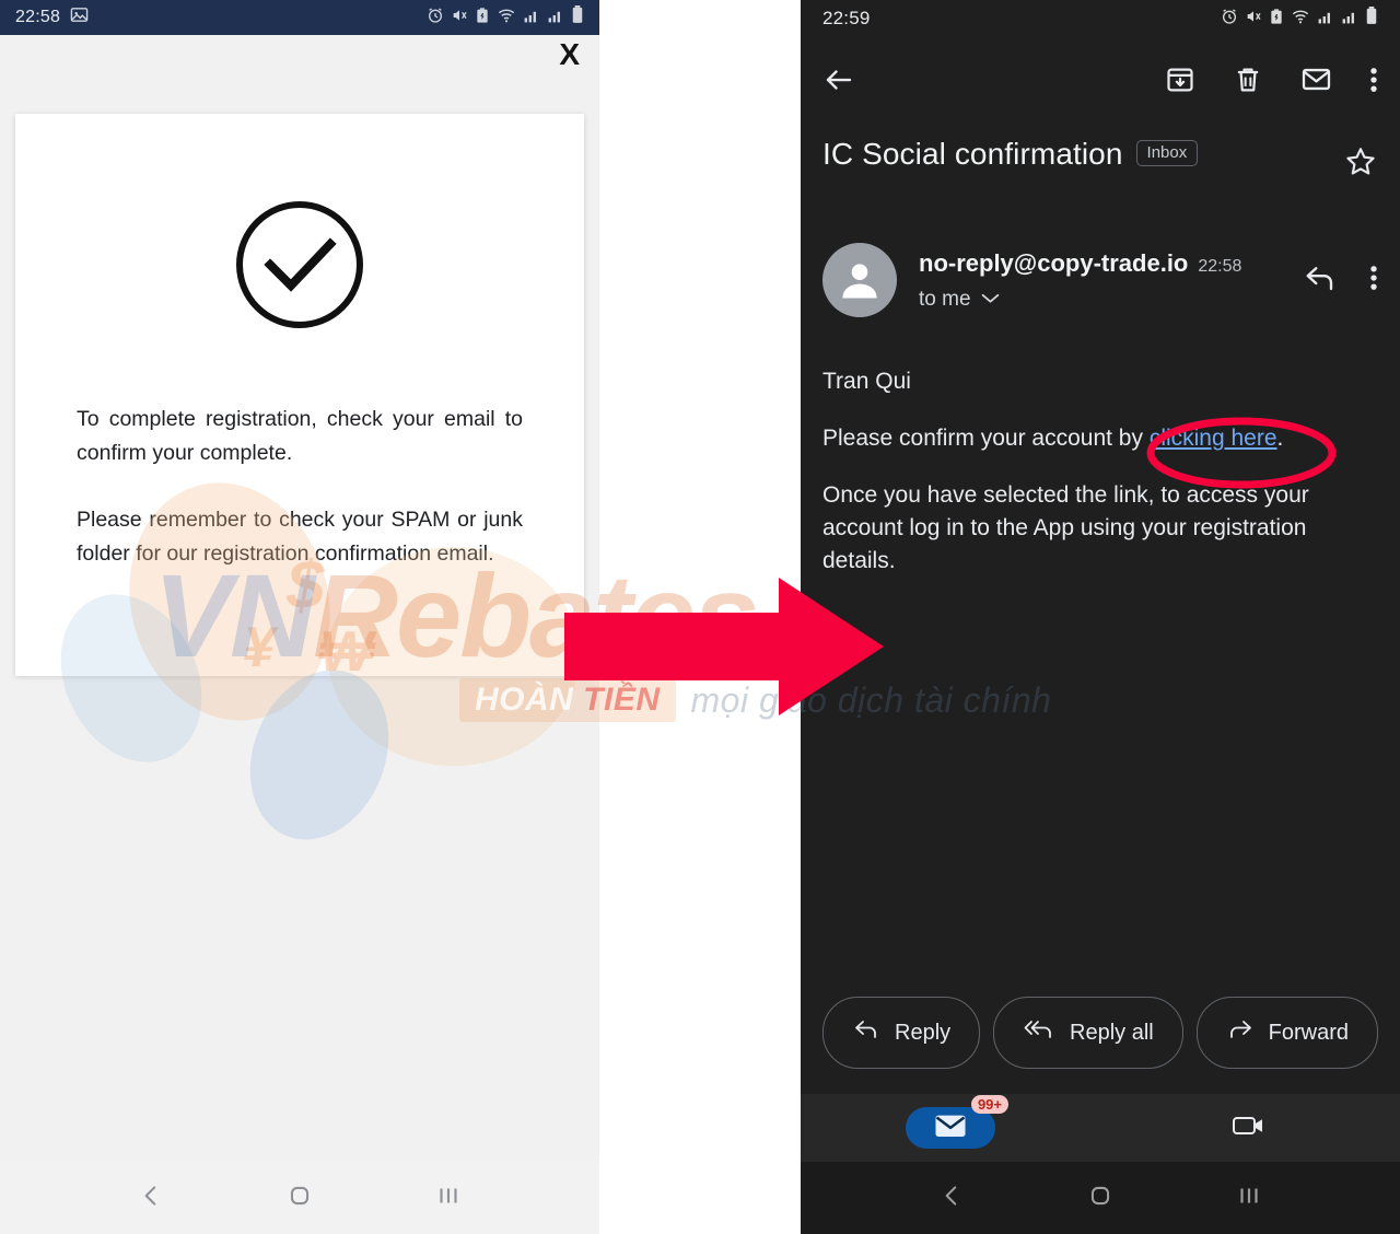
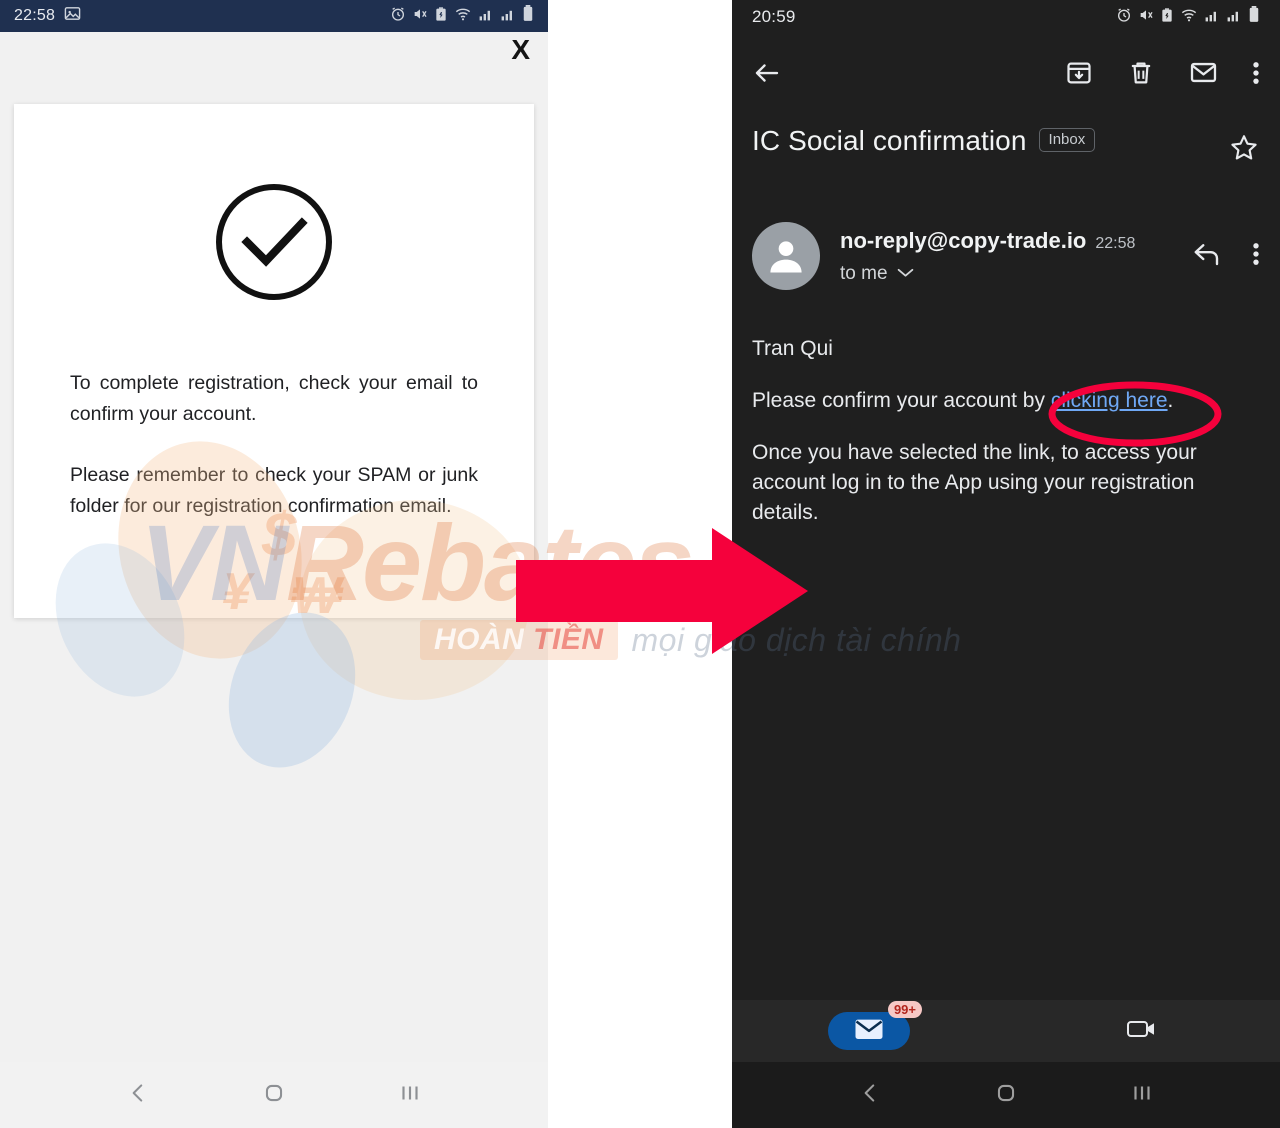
  22:58
  X
- To complete registration, check your email to confirm your complete.
+ To complete registration, check your email to confirm your account.
  Please remember to check your SPAM or junk folder for our registration confirmation email.
- 22:59
+ 20:59
  IC Social confirmation Inbox
  no-reply@copy-trade.io
  22:58
  to me
  Tran Qui
  Please confirm your account by cking here.
  Once you have selected the link, to access your account log in to the App using your registration details.
- Reply
- Reply all
- Forward
  99+
  $
  ¥
  ₩
  HOÀN TIỀN
  mọi go dịch tài chính
